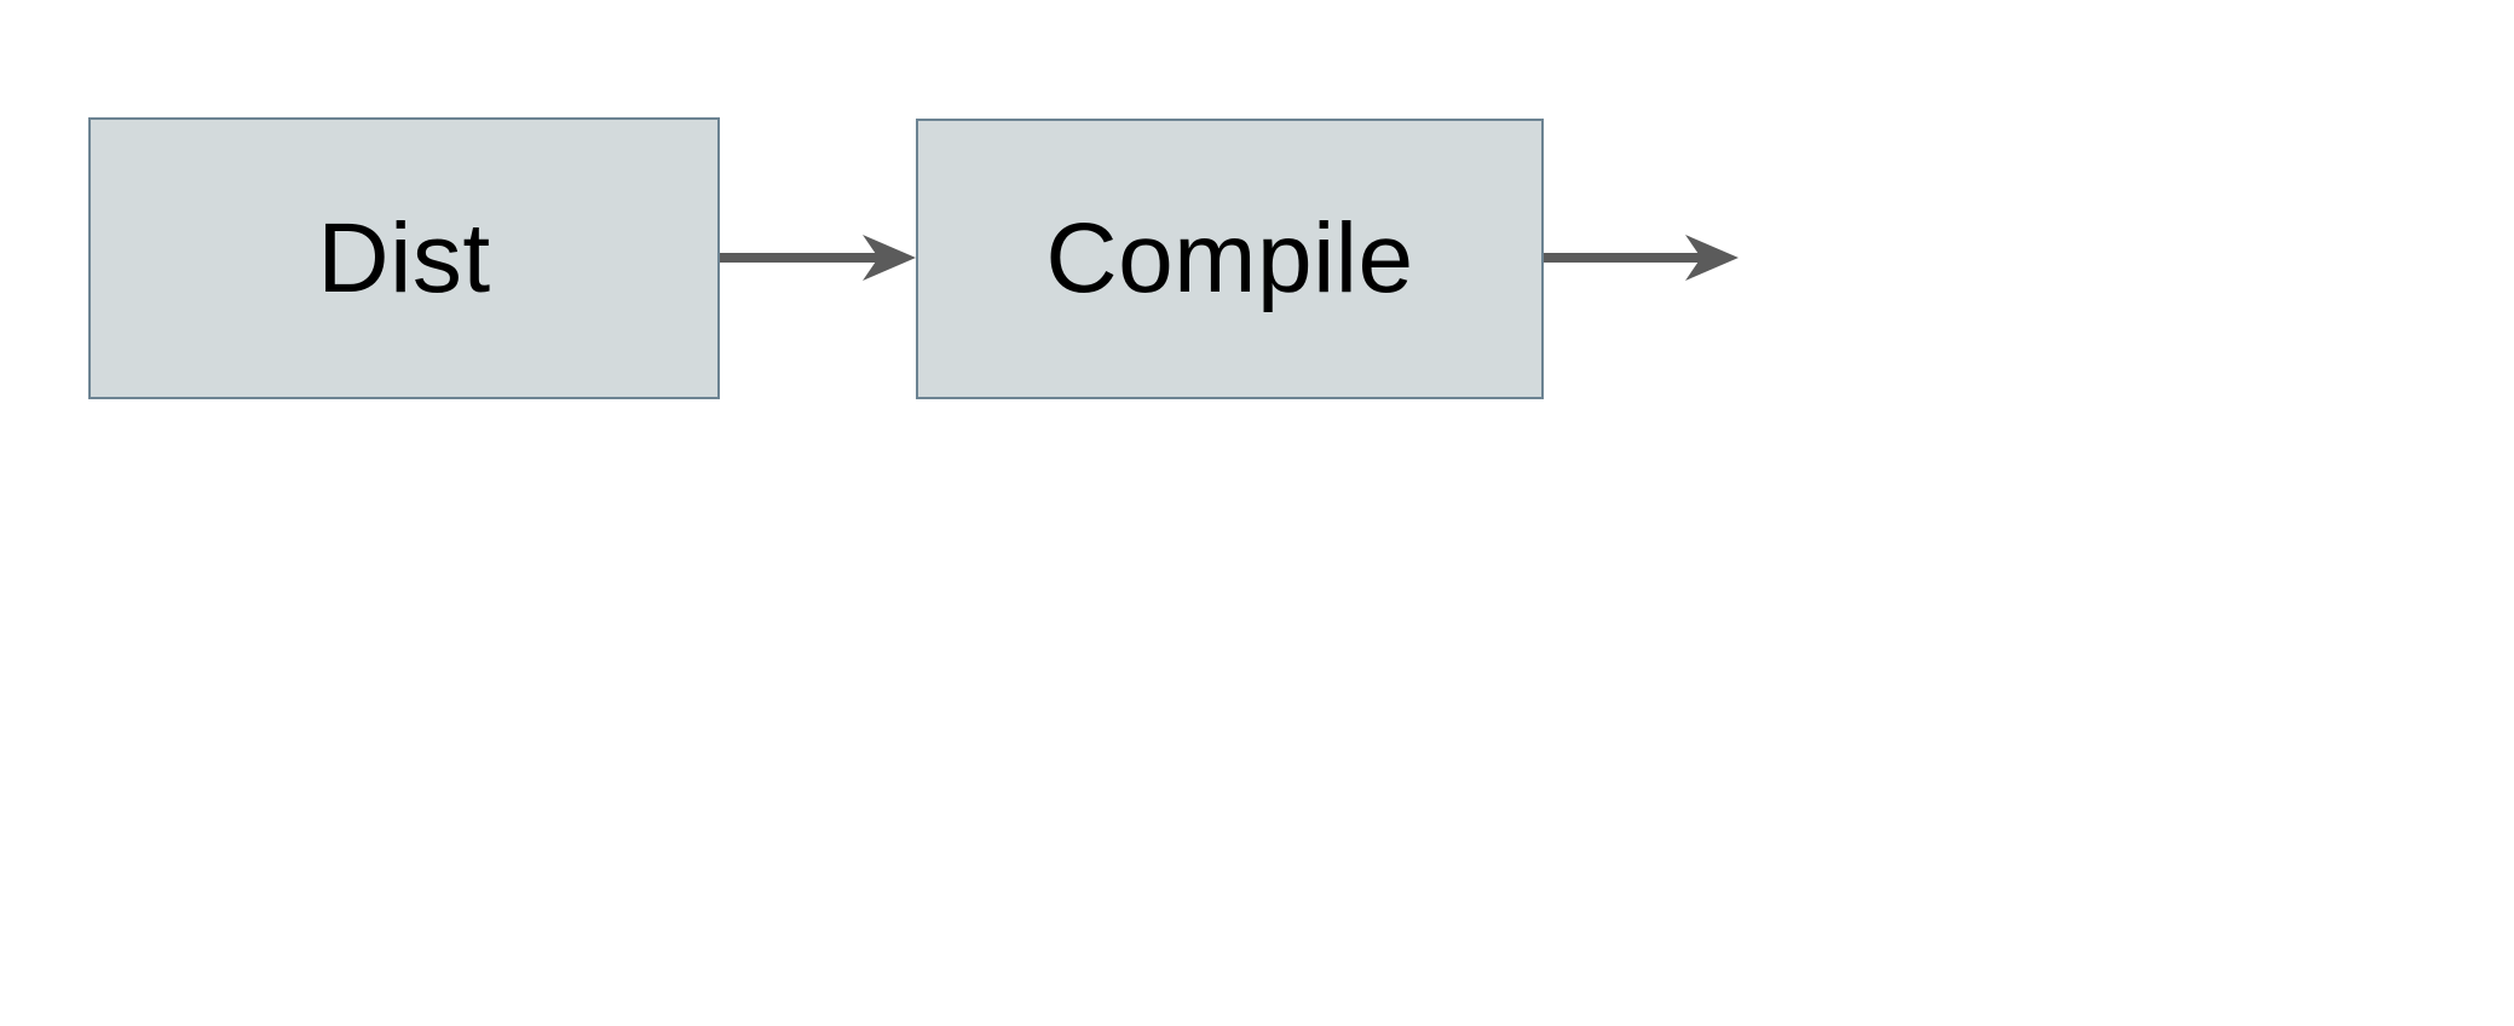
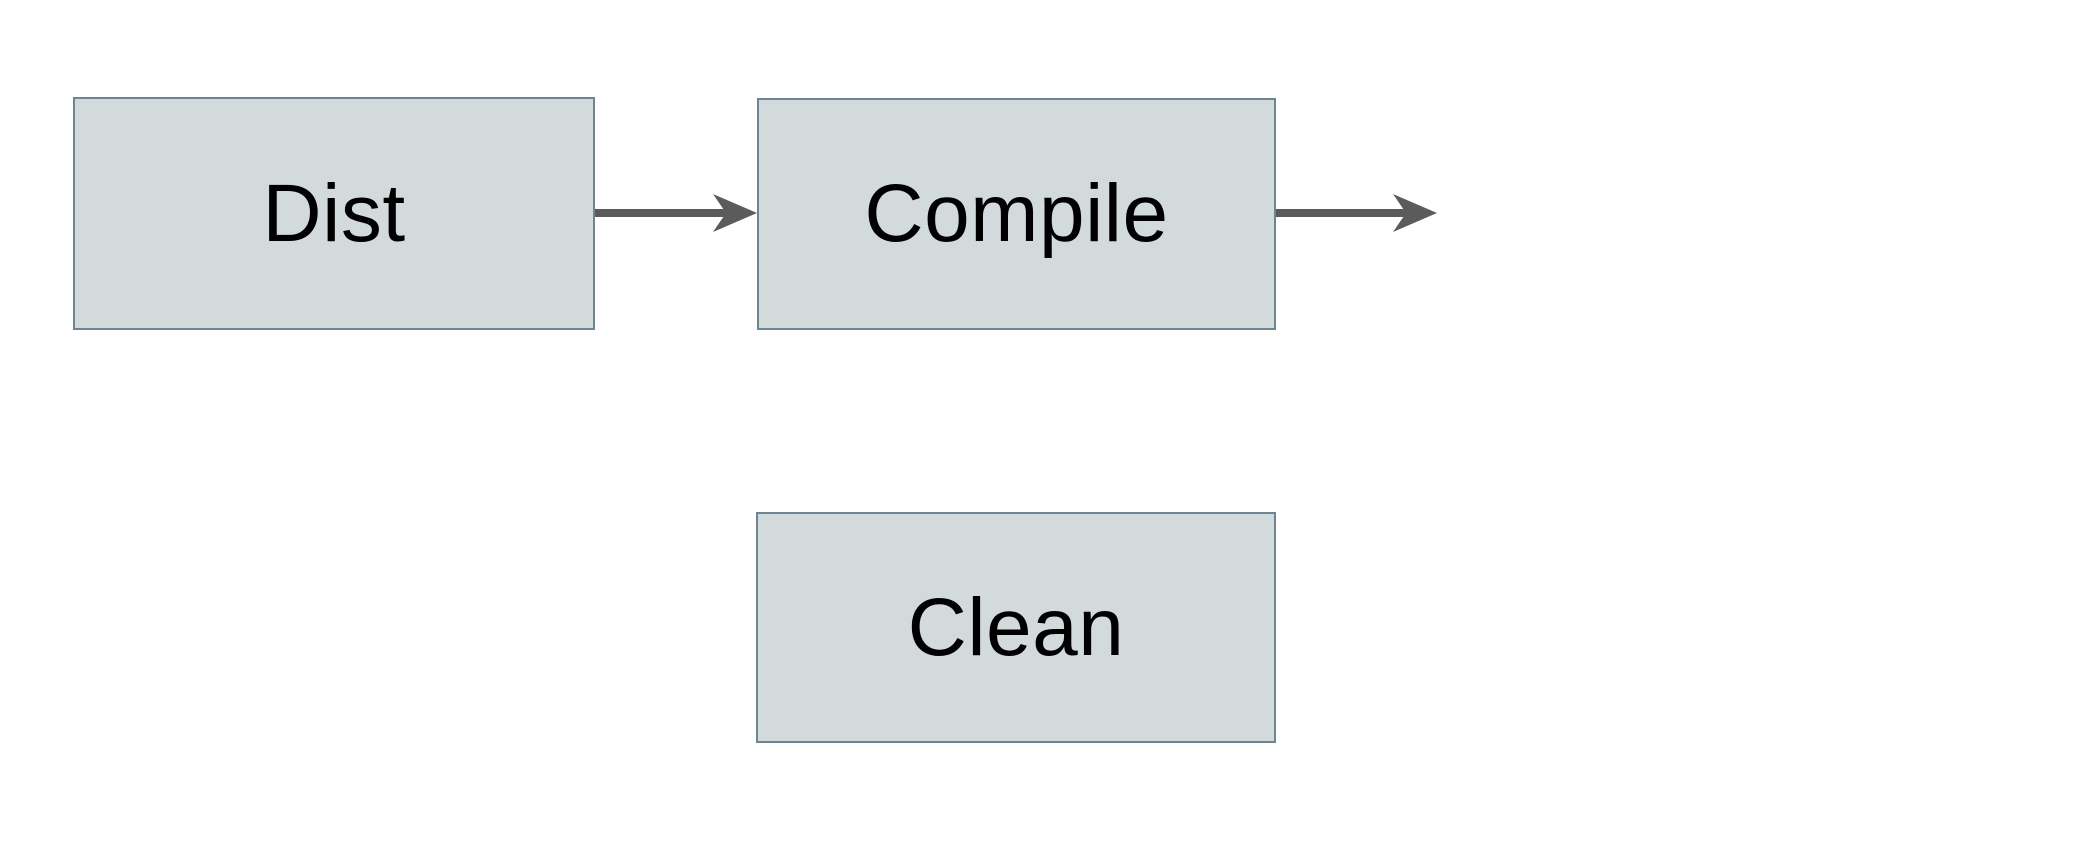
  Dist
  Compile
+ Clean
